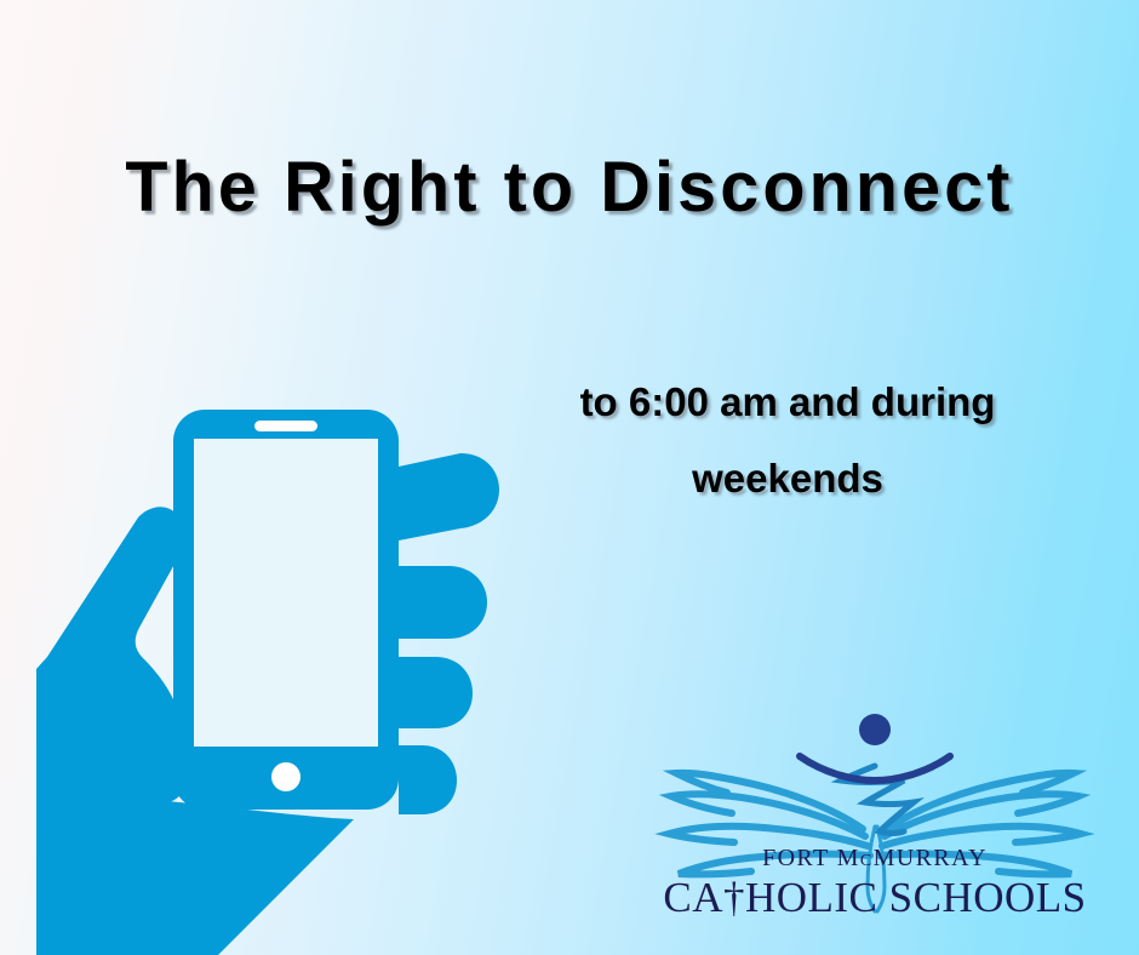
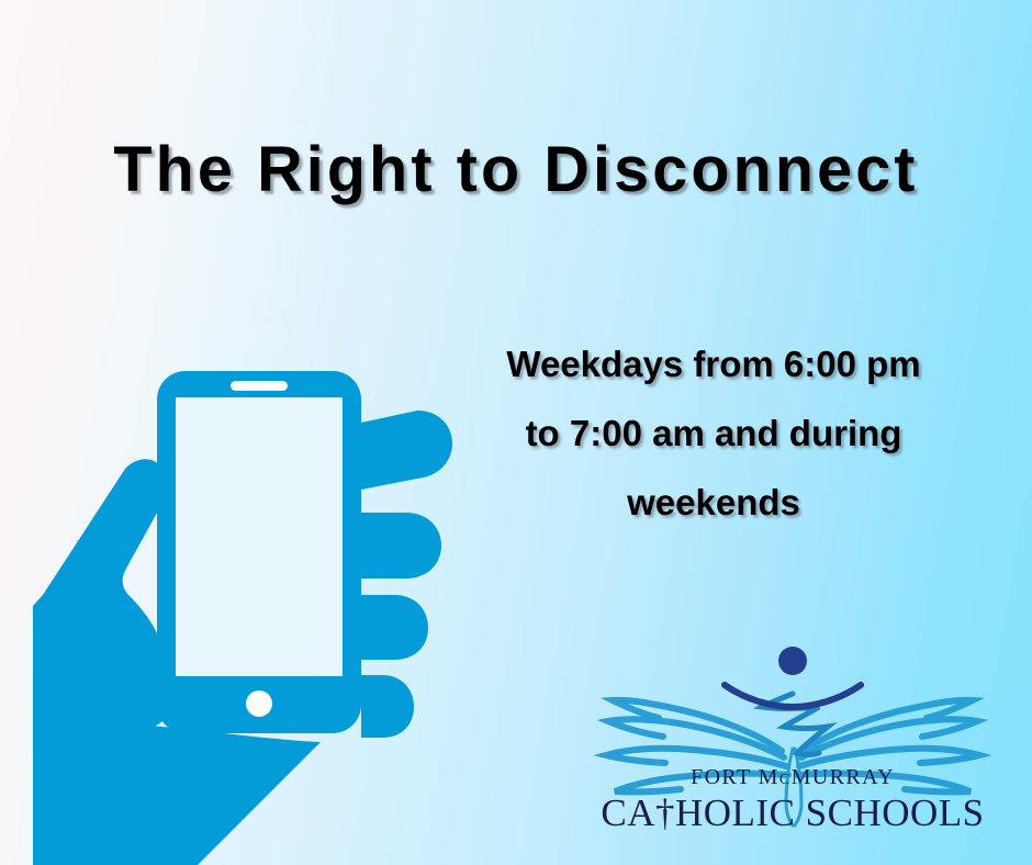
  The Right to Disconnect
+ Weekdays from 6:00 pm
- to 6:00 am and during
+ to 7:00 am and during
  weekends
  FORT MCMURRAY
  CA†HOLIC SCHOOLS
